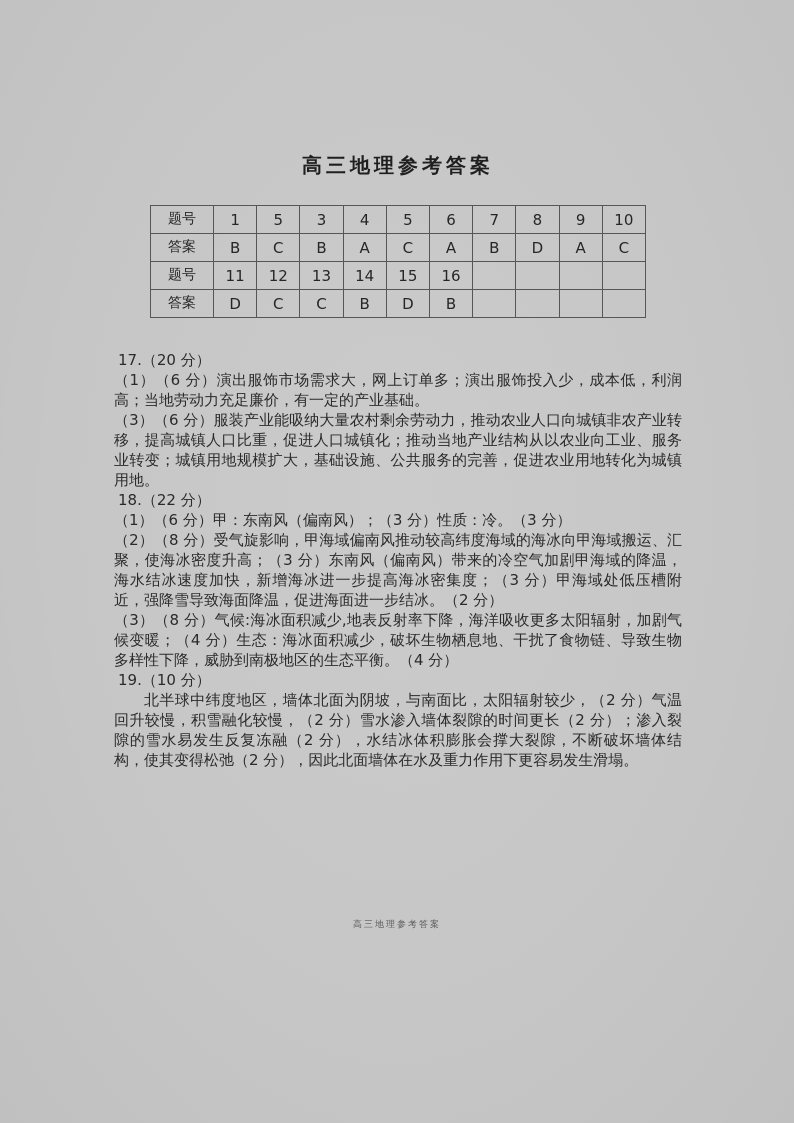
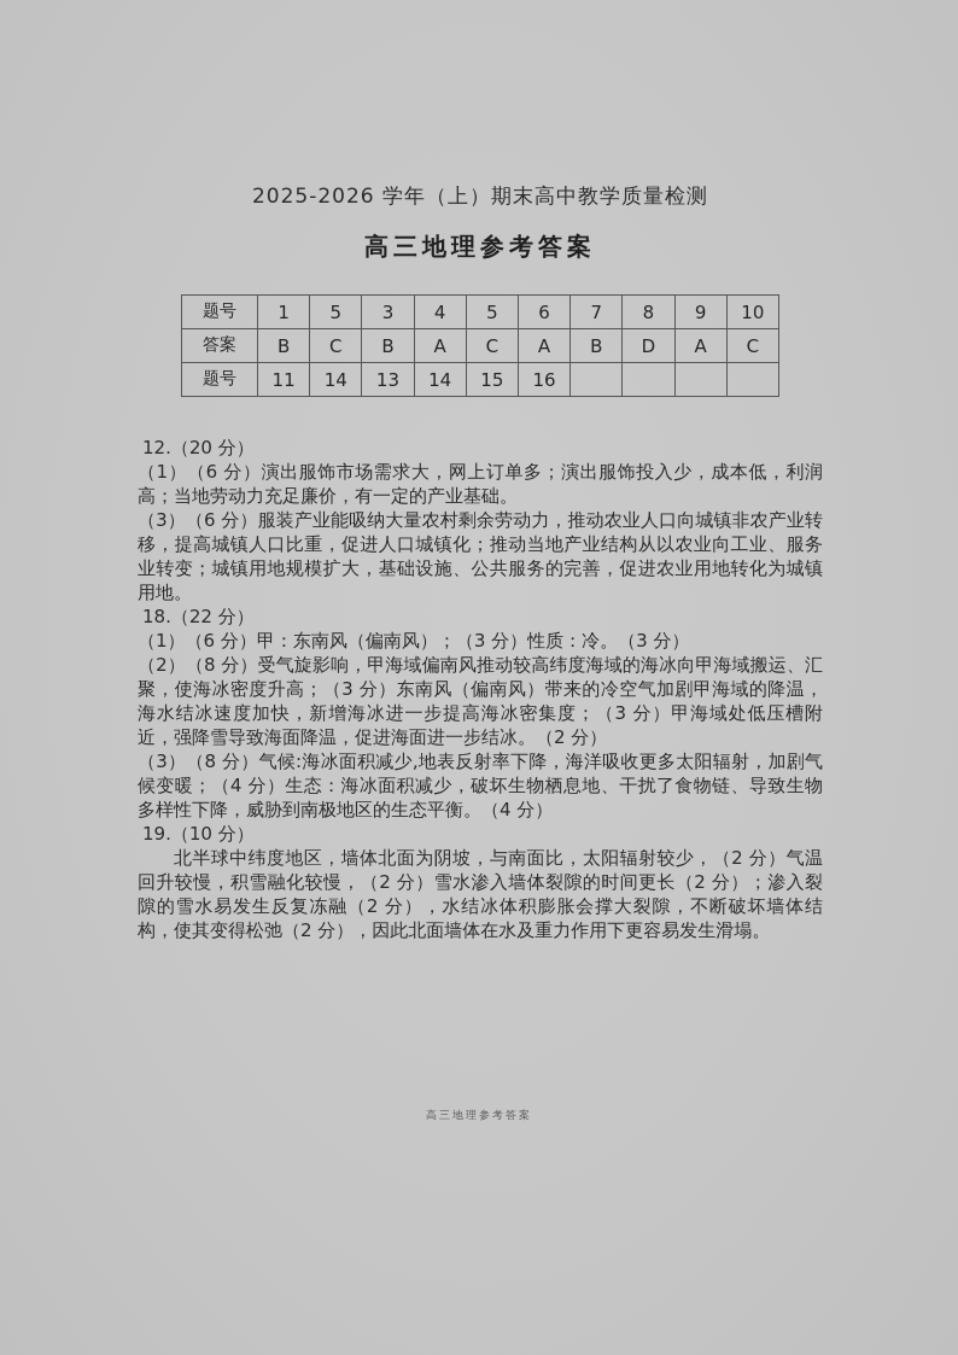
+ 2025-2026 学年（上）期末高中教学质量检测
  高三地理参考答案
  题号	1	5	3	4	5	6	7	8	9	10
  答案	B	C	B	A	C	A	B	D	A	C
- 题号	11	12	13	14	15	16
+ 题号	11	14	13	14	15	16
- 答案	D	C	C	B	D	B
- 17.（20 分）
+ 12.（20 分）
  （1）（6 分）演出服饰市场需求大，网上订单多；演出服饰投入少，成本低，利润高；当地劳动力充足廉价，有一定的产业基础。
  （3）（6 分）服装产业能吸纳大量农村剩余劳动力，推动农业人口向城镇非农产业转移，提高城镇人口比重，促进人口城镇化；推动当地产业结构从以农业向工业、服务业转变；城镇用地规模扩大，基础设施、公共服务的完善，促进农业用地转化为城镇用地。
  18.（22 分）
  （1）（6 分）甲：东南风（偏南风）；（3 分）性质：冷。（3 分）
  （2）（8 分）受气旋影响，甲海域偏南风推动较高纬度海域的海冰向甲海域搬运、汇聚，使海冰密度升高；（3 分）东南风（偏南风）带来的冷空气加剧甲海域的降温，海水结冰速度加快，新增海冰进一步提高海冰密集度；（3 分）甲海域处低压槽附近，强降雪导致海面降温，促进海面进一步结冰。（2 分）
  （3）（8 分）气候:海冰面积减少,地表反射率下降，海洋吸收更多太阳辐射，加剧气候变暖；（4 分）生态：海冰面积减少，破坏生物栖息地、干扰了食物链、导致生物多样性下降，威胁到南极地区的生态平衡。（4 分）
  19.（10 分）
  北半球中纬度地区，墙体北面为阴坡，与南面比，太阳辐射较少，（2 分）气温回升较慢，积雪融化较慢，（2 分）雪水渗入墙体裂隙的时间更长（2 分）；渗入裂隙的雪水易发生反复冻融（2 分），水结冰体积膨胀会撑大裂隙，不断破坏墙体结构，使其变得松弛（2 分），因此北面墙体在水及重力作用下更容易发生滑塌。
  高三地理参考答案
